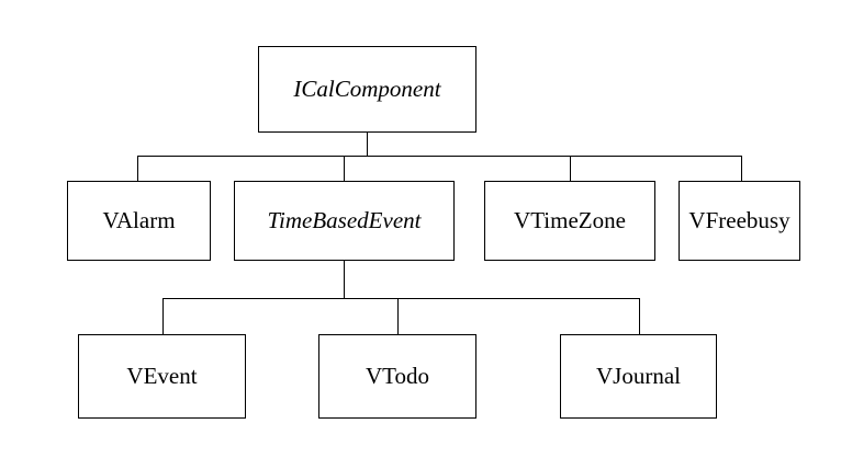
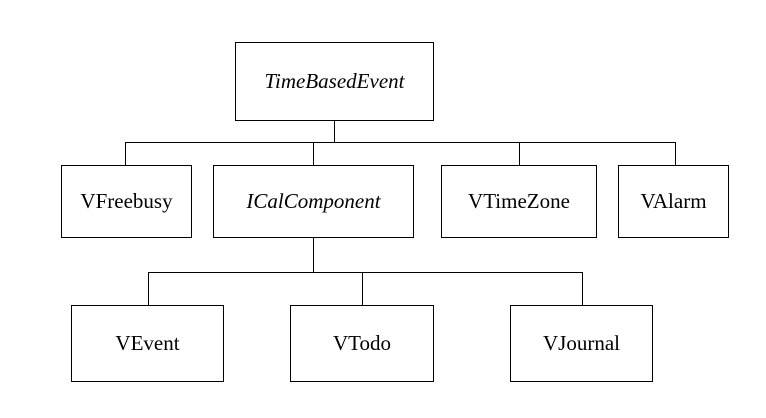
- ICalComponent
+ TimeBasedEvent
- VAlarm
+ VFreebusy
- TimeBasedEvent
+ ICalComponent
  VTimeZone
- VFreebusy
+ VAlarm
  VEvent
  VTodo
  VJournal
